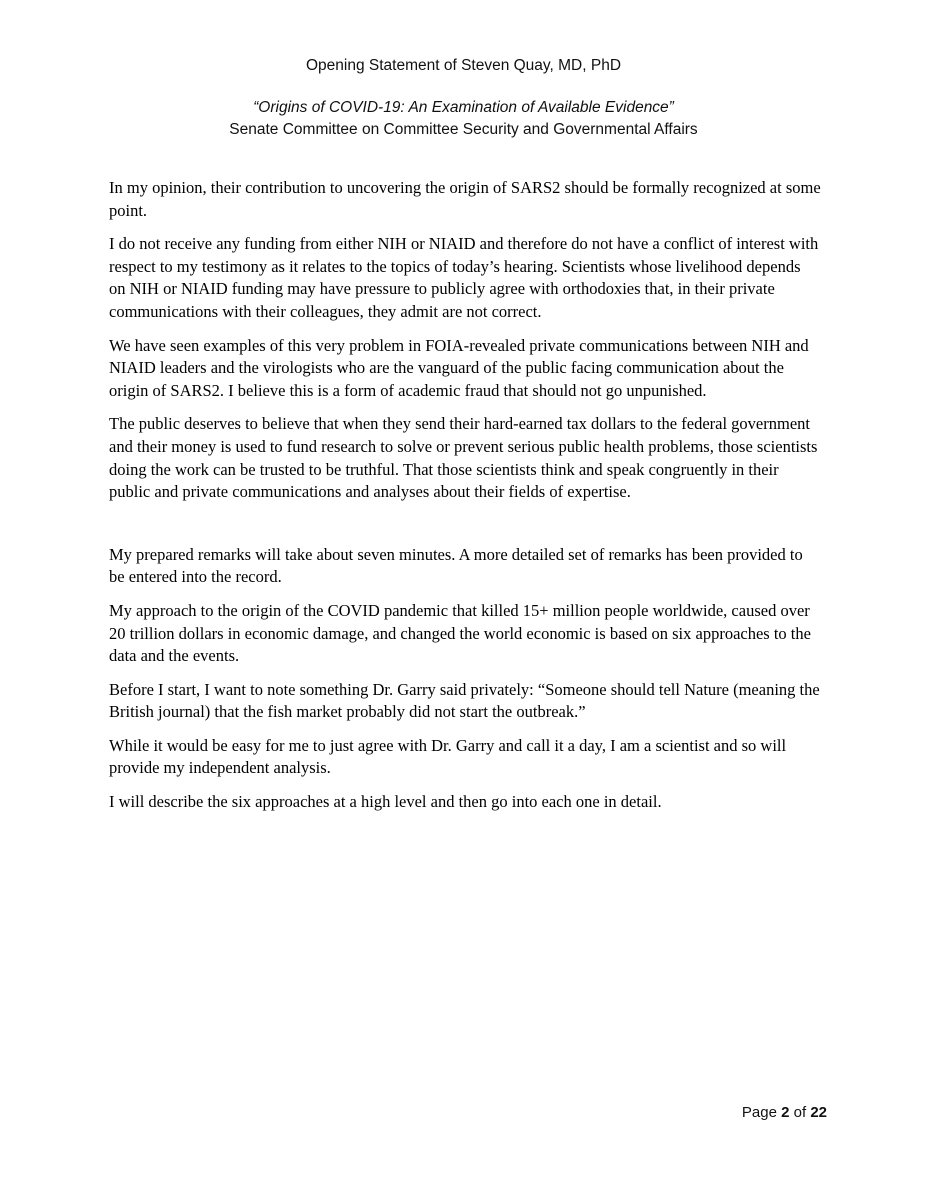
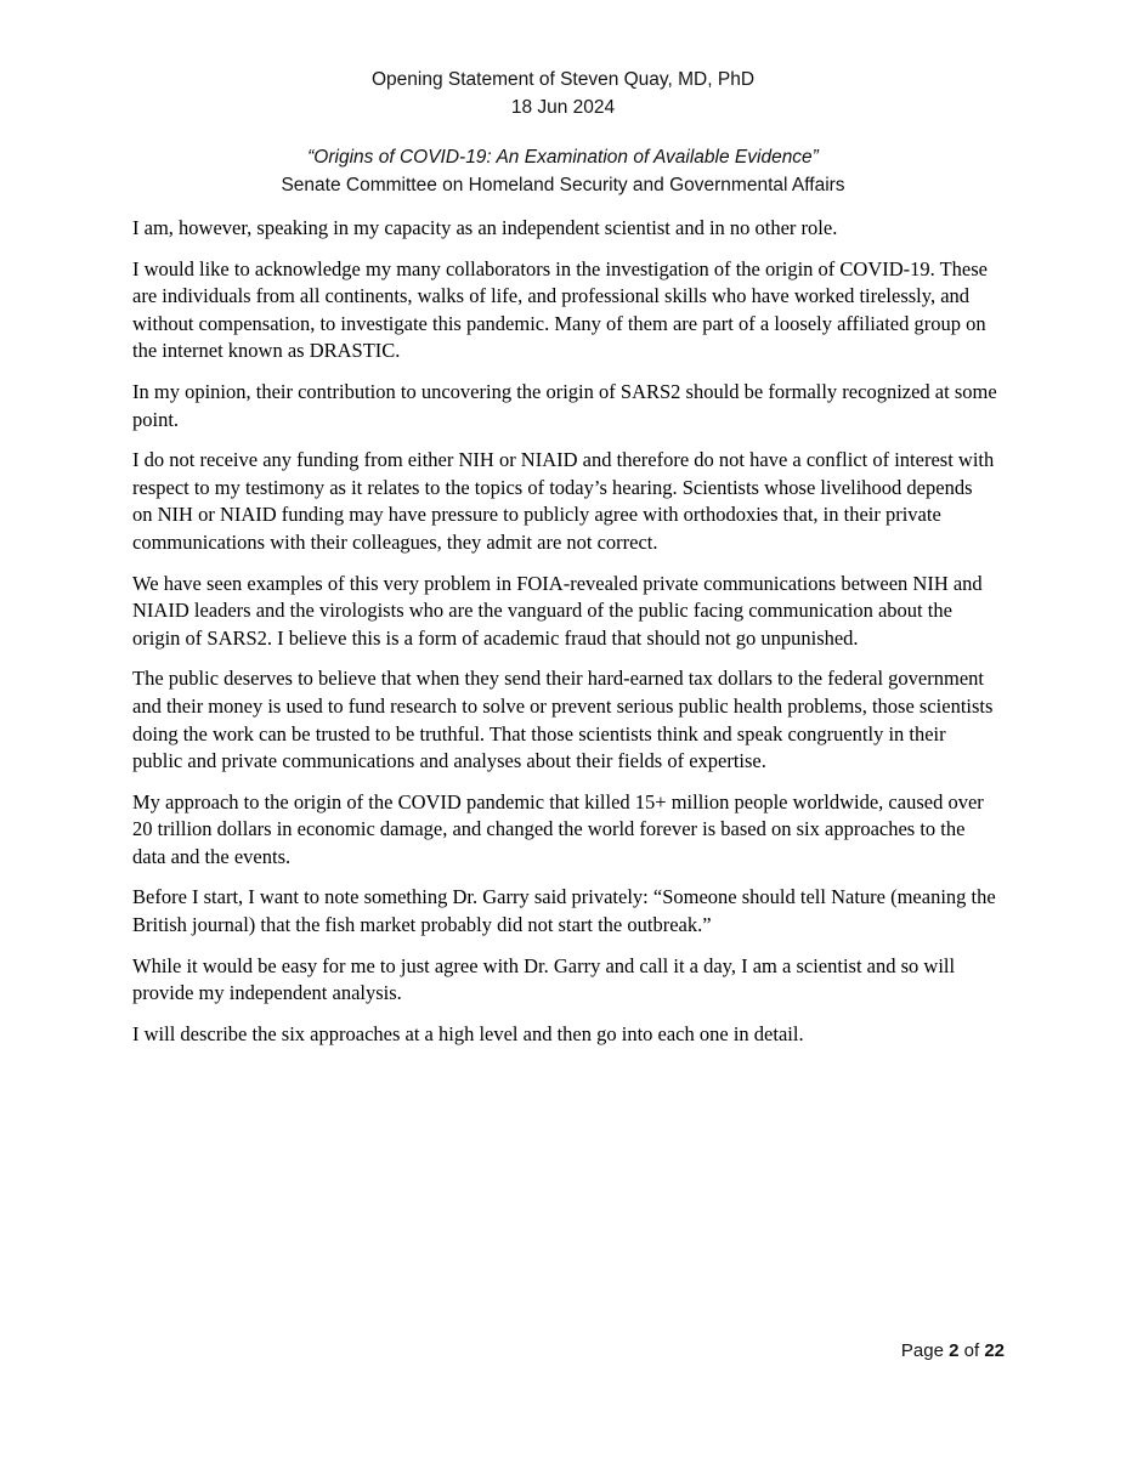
  Opening Statement of Steven Quay, MD, PhD
+ 18 Jun 2024
  “Origins of COVID-19: An Examination of Available Evidence”
- Senate Committee on Committee Security and Governmental Affairs
+ Senate Committee on Homeland Security and Governmental Affairs
+ I am, however, speaking in my capacity as an independent scientist and in no other role.
+ I would like to acknowledge my many collaborators in the investigation of the origin of COVID-19. These are individuals from all continents, walks of life, and professional skills who have worked tirelessly, and without compensation, to investigate this pandemic. Many of them are part of a loosely affiliated group on the internet known as DRASTIC.
  In my opinion, their contribution to uncovering the origin of SARS2 should be formally recognized at some point.
  I do not receive any funding from either NIH or NIAID and therefore do not have a conflict of interest with respect to my testimony as it relates to the topics of today’s hearing. Scientists whose livelihood depends on NIH or NIAID funding may have pressure to publicly agree with orthodoxies that, in their private communications with their colleagues, they admit are not correct.
  We have seen examples of this very problem in FOIA-revealed private communications between NIH and NIAID leaders and the virologists who are the vanguard of the public facing communication about the origin of SARS2. I believe this is a form of academic fraud that should not go unpunished.
  The public deserves to believe that when they send their hard-earned tax dollars to the federal government and their money is used to fund research to solve or prevent serious public health problems, those scientists doing the work can be trusted to be truthful. That those scientists think and speak congruently in their public and private communications and analyses about their fields of expertise.
- My prepared remarks will take about seven minutes. A more detailed set of remarks has been provided to be entered into the record.
- My approach to the origin of the COVID pandemic that killed 15+ million people worldwide, caused over 20 trillion dollars in economic damage, and changed the world economic is based on six approaches to the data and the events.
+ My approach to the origin of the COVID pandemic that killed 15+ million people worldwide, caused over 20 trillion dollars in economic damage, and changed the world forever is based on six approaches to the data and the events.
  Before I start, I want to note something Dr. Garry said privately: “Someone should tell Nature (meaning the British journal) that the fish market probably did not start the outbreak.”
  While it would be easy for me to just agree with Dr. Garry and call it a day, I am a scientist and so will provide my independent analysis.
  I will describe the six approaches at a high level and then go into each one in detail.
  Page 2 of 22
